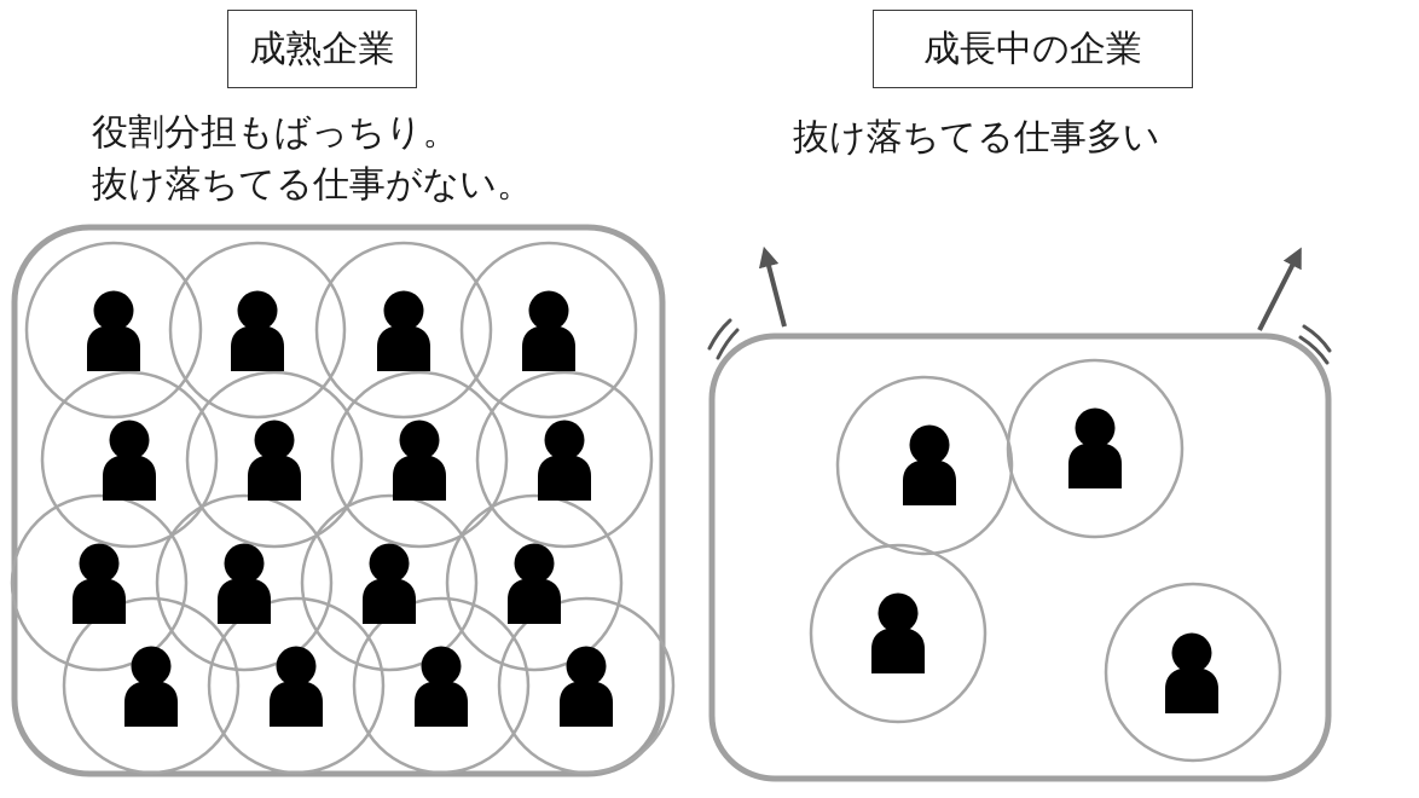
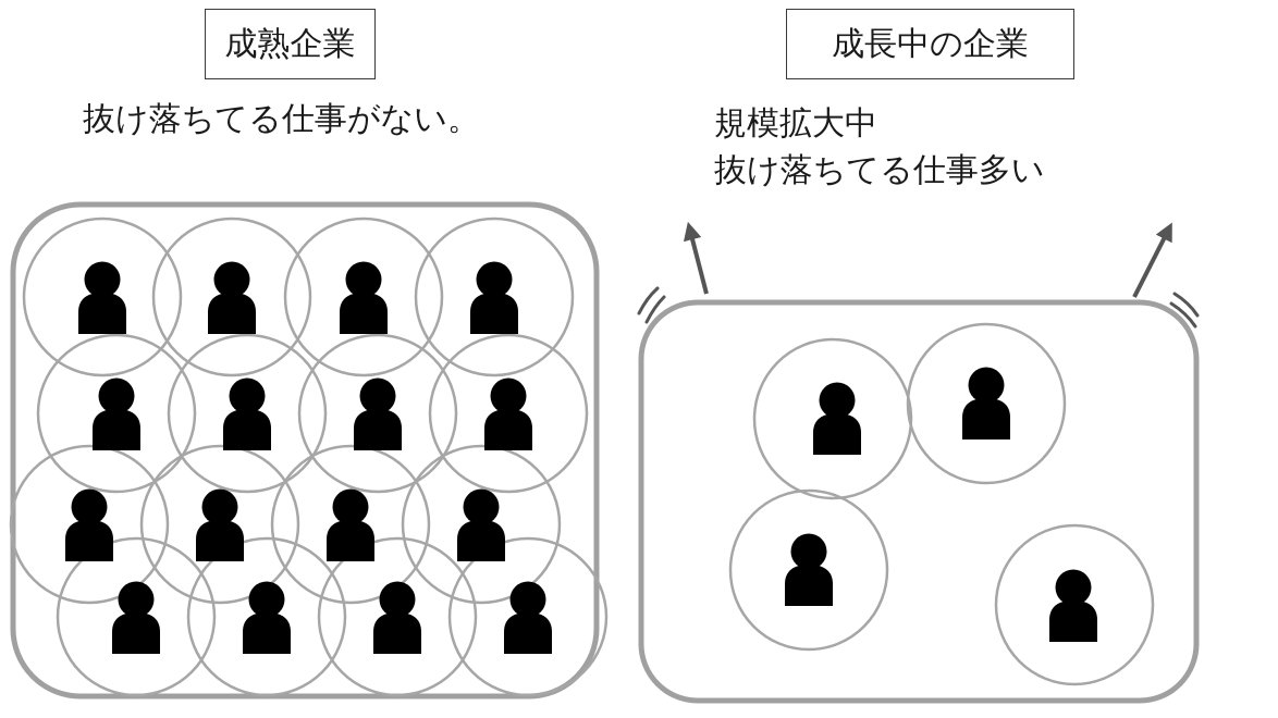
  成熟企業
  成長中の企業
- 役割分担もばっちり。
  抜け落ちてる仕事がない。
+ 規模拡大中
  抜け落ちてる仕事多い
